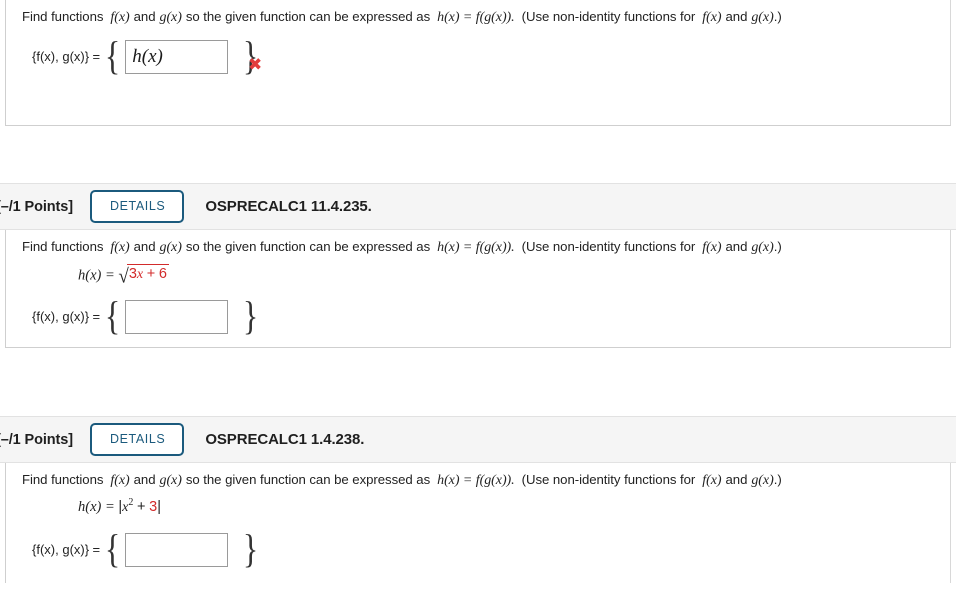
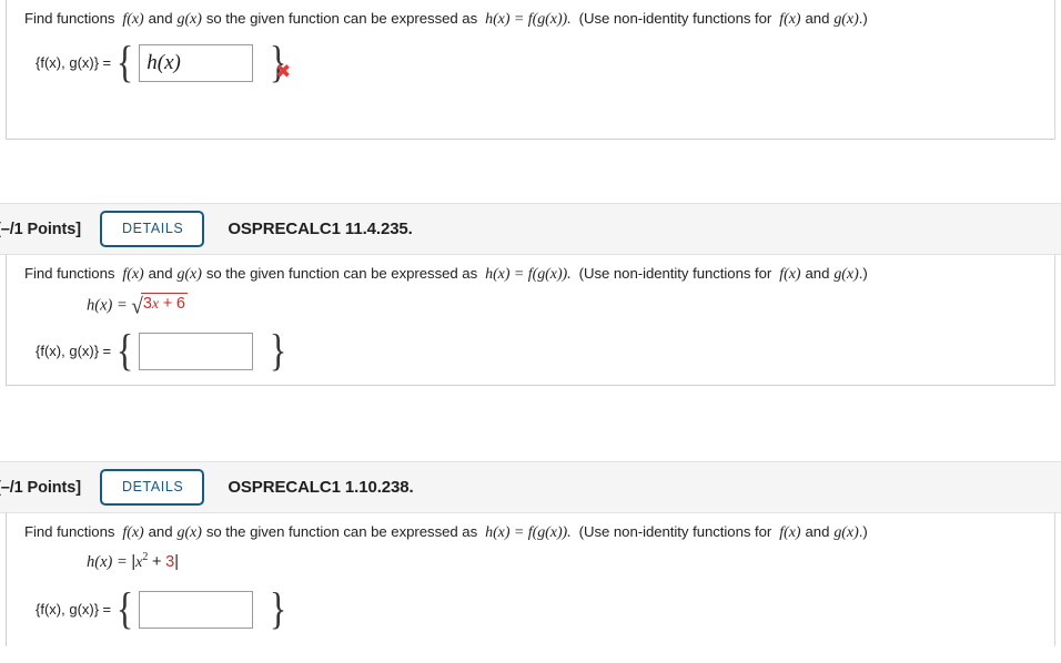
  Find functions f(x) and g(x) so the given function can be expressed as h(x) = f(g(x)). (Use non-identity functions for f(x) and g(x).)
  {f(x), g(x)} =
  {
  h(x)
  ✖
  –/1 Points]
  DETAILS
  OSPRECALC1 11.4.235.
  Find functions f(x) and g(x) so the given function can be expressed as h(x) = f(g(x)). (Use non-identity functions for f(x) and g(x).)
  h(x) = √3x + 6
  {f(x), g(x)} =
  {
  }
  –/1 Points]
  DETAILS
- OSPRECALC1 1.4.238.
+ OSPRECALC1 1.10.238.
  Find functions f(x) and g(x) so the given function can be expressed as h(x) = f(g(x)). (Use non-identity functions for f(x) and g(x).)
  h(x) = |x2 + 3|
  {f(x), g(x)} =
  {
  }
